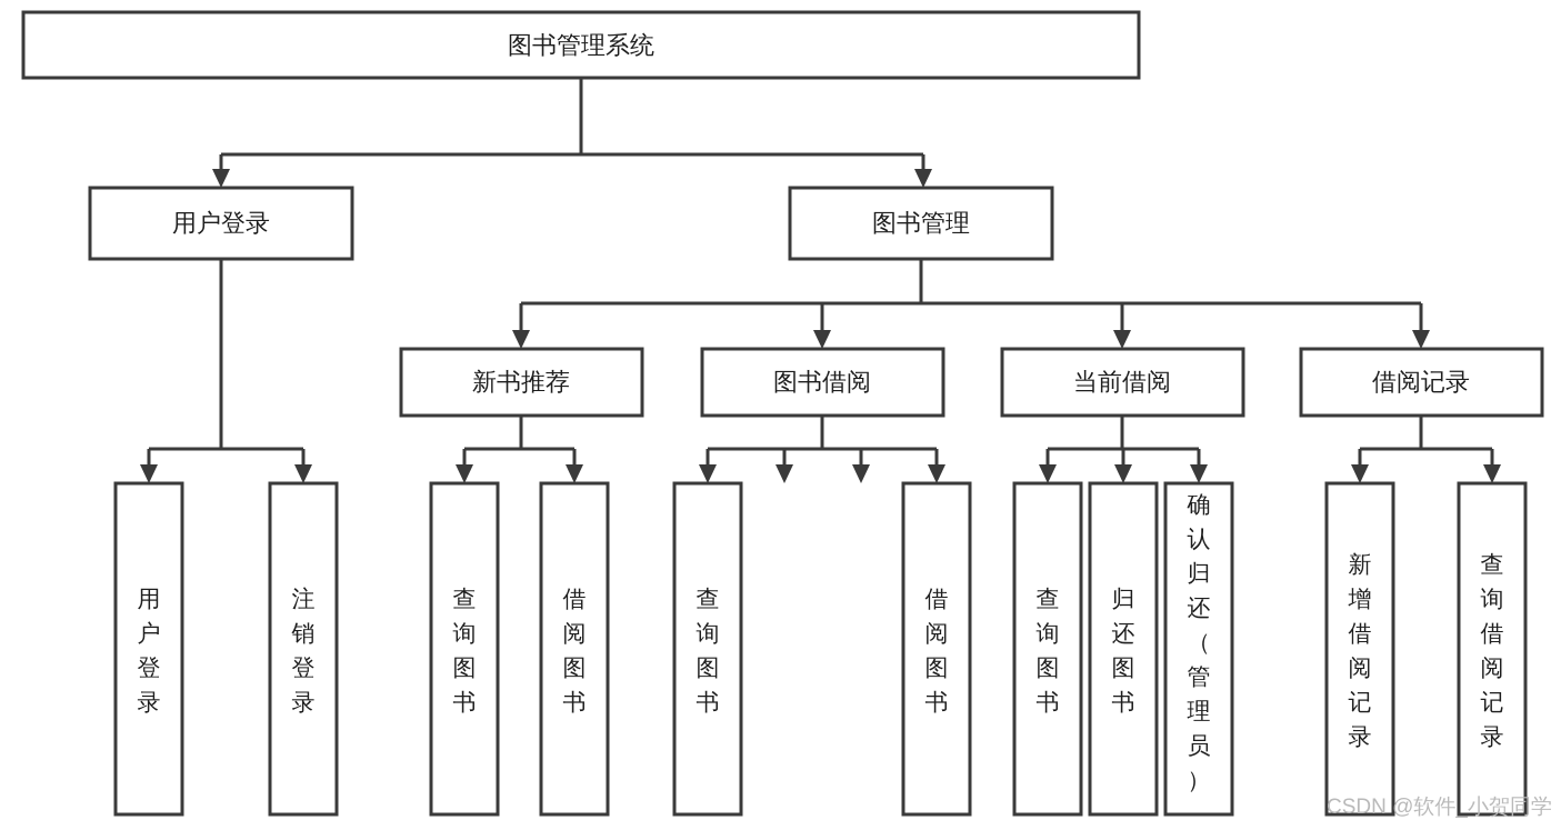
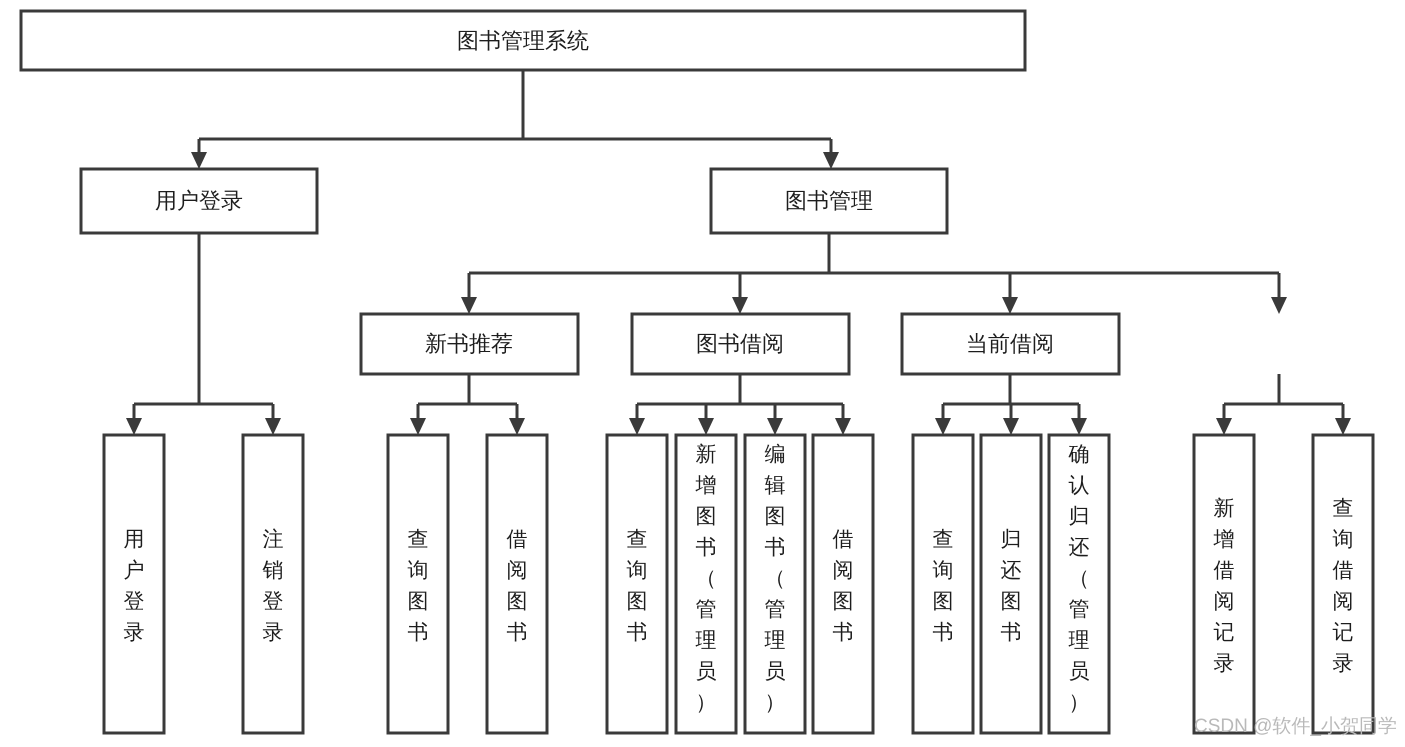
  图书管理系统
  用户登录
  图书管理
  新书推荐
  图书借阅
  当前借阅
- 借阅记录
  用户登录
  注销登录
  查询图书
  借阅图书
  查询图书
+ 新增图书（管理员）
+ 编辑图书（管理员）
  借阅图书
  查询图书
  归还图书
  确认归还（管理员）
  新增借阅记录
  查询借阅记录
  CSDN @软件_小贺同学
